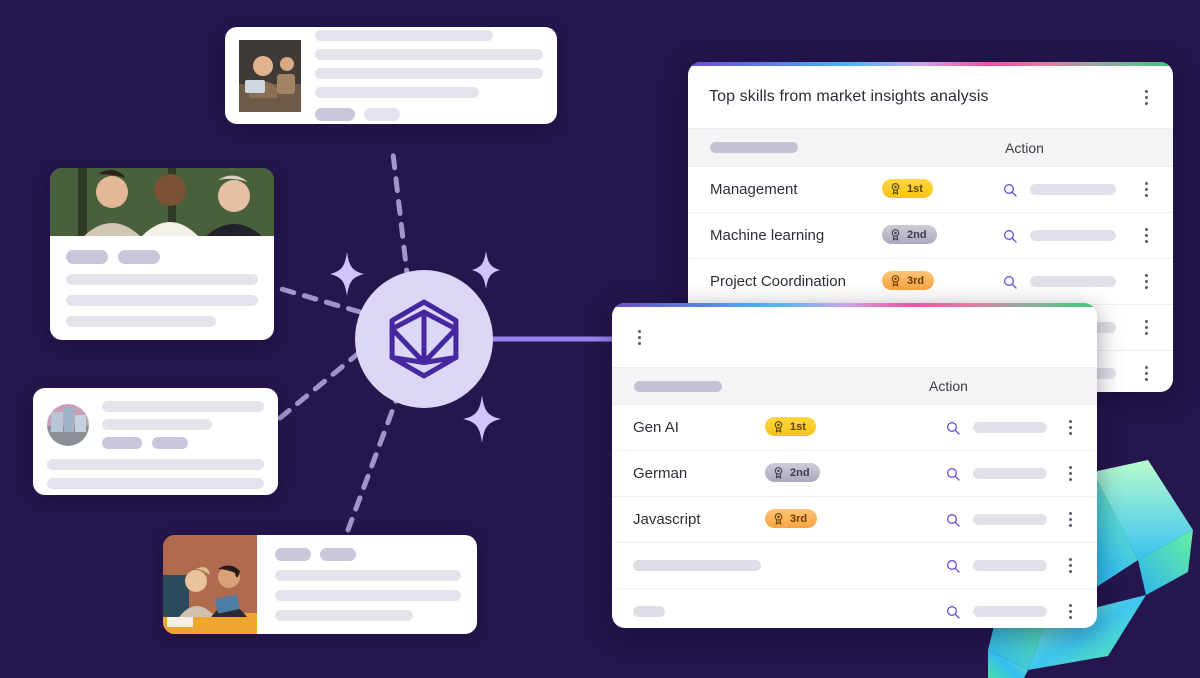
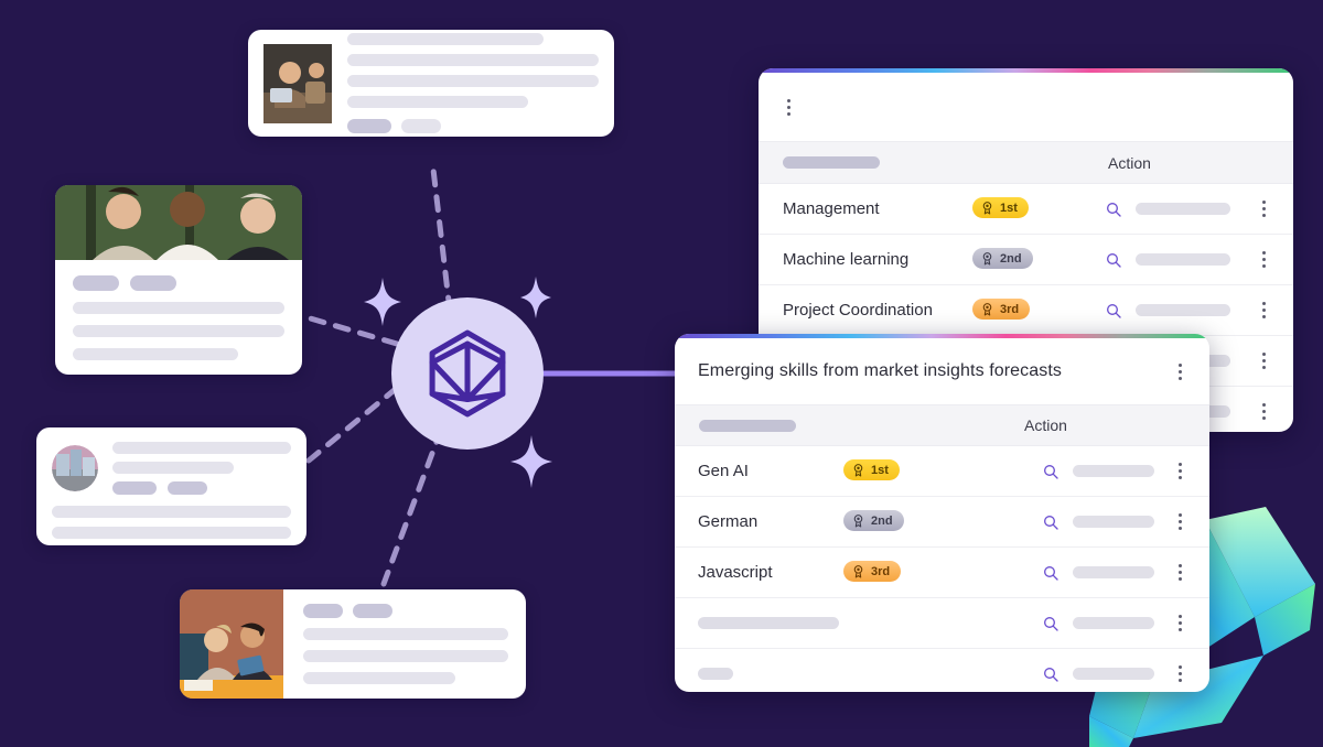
- Top skills from market insights analysis
  Action
  Management
  1st
  Machine learning
  2nd
  Project Coordination
  3rd
+ Emerging skills from market insights forecasts
  Action
  Gen AI
  1st
  German
  2nd
  Javascript
  3rd
